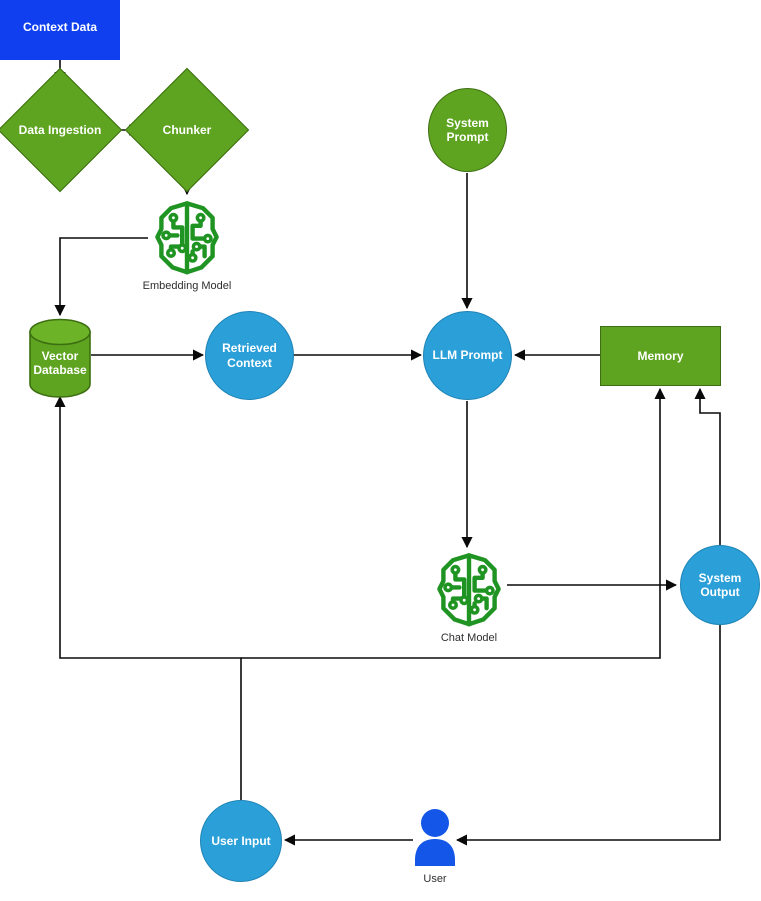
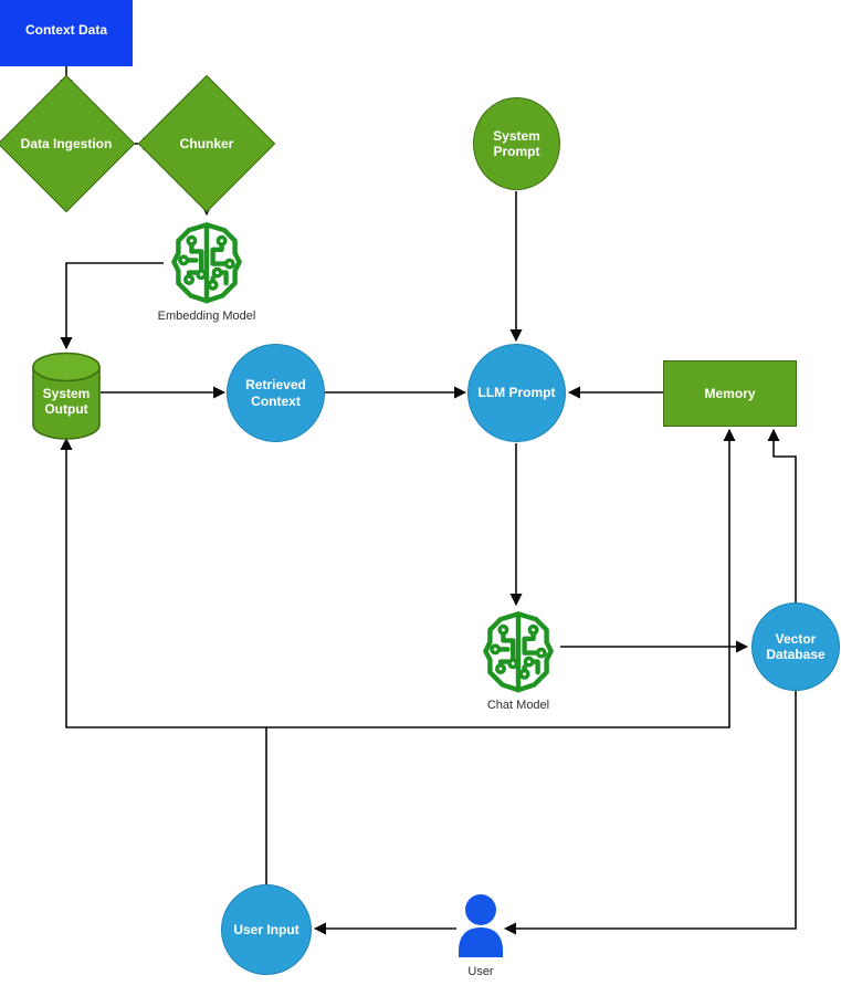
  Context Data
  Data Ingestion
  Chunker
  Embedding Model
- Vector Database
+ System Output
  Retrieved Context
  System Prompt
  LLM Prompt
  Memory
  Chat Model
- System Output
+ Vector Database
  User
  User Input
